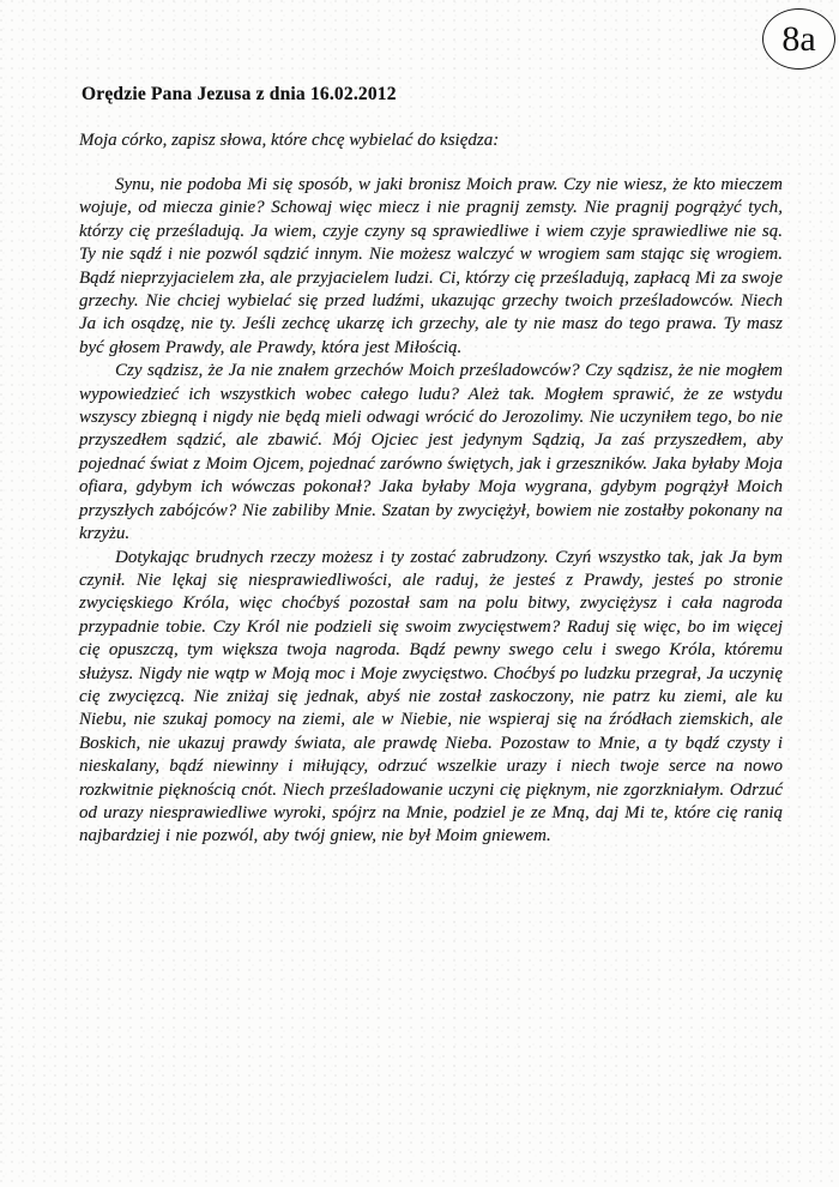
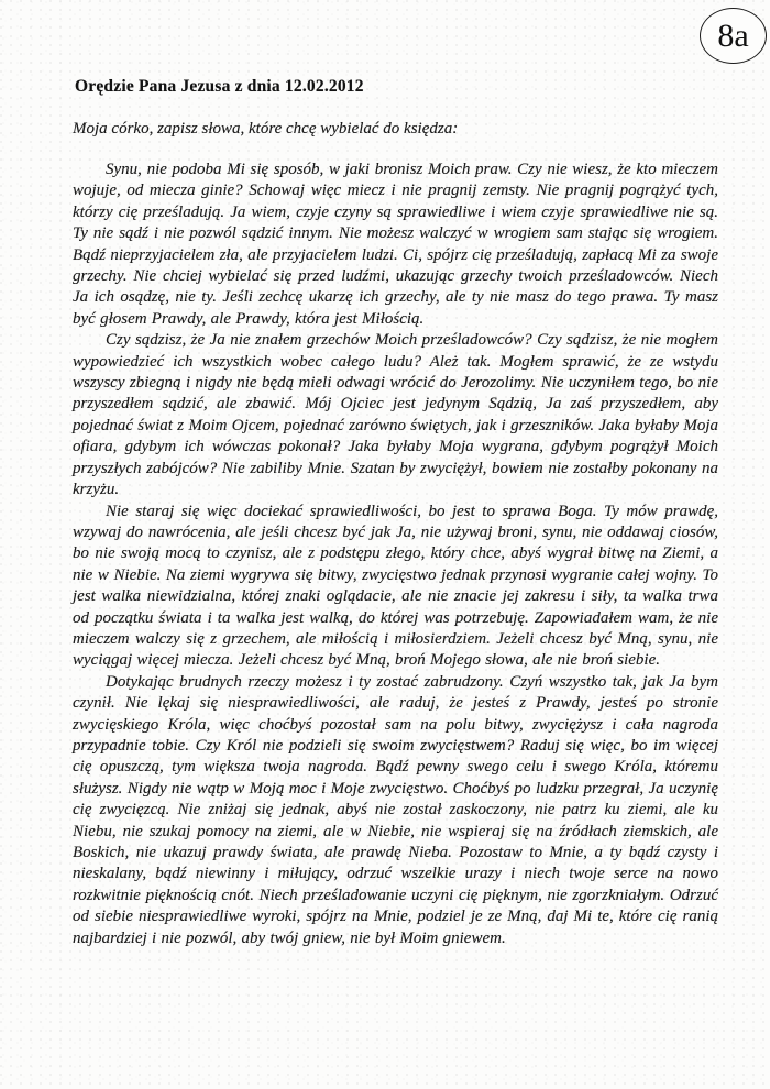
  8a
- Orędzie Pana Jezusa z dnia 16.02.2012
+ Orędzie Pana Jezusa z dnia 12.02.2012
  Moja córko, zapisz słowa, które chcę wybielać do księdza:
- Synu, nie podoba Mi się sposób, w jaki bronisz Moich praw. Czy nie wiesz, że kto mieczem wojuje, od miecza ginie? Schowaj więc miecz i nie pragnij zemsty. Nie pragnij pogrążyć tych, którzy cię prześladują. Ja wiem, czyje czyny są sprawiedliwe i wiem czyje sprawiedliwe nie są. Ty nie sądź i nie pozwól sądzić innym. Nie możesz walczyć w wrogiem sam stając się wrogiem. Bądź nieprzyjacielem zła, ale przyjacielem ludzi. Ci, którzy cię prześladują, zapłacą Mi za swoje grzechy. Nie chciej wybielać się przed ludźmi, ukazując grzechy twoich prześladowców. Niech Ja ich osądzę, nie ty. Jeśli zechcę ukarzę ich grzechy, ale ty nie masz do tego prawa. Ty masz być głosem Prawdy, ale Prawdy, która jest Miłością.
+ Synu, nie podoba Mi się sposób, w jaki bronisz Moich praw. Czy nie wiesz, że kto mieczem wojuje, od miecza ginie? Schowaj więc miecz i nie pragnij zemsty. Nie pragnij pogrążyć tych, którzy cię prześladują. Ja wiem, czyje czyny są sprawiedliwe i wiem czyje sprawiedliwe nie są. Ty nie sądź i nie pozwól sądzić innym. Nie możesz walczyć w wrogiem sam stając się wrogiem. Bądź nieprzyjacielem zła, ale przyjacielem ludzi. Ci, spójrz cię prześladują, zapłacą Mi za swoje grzechy. Nie chciej wybielać się przed ludźmi, ukazując grzechy twoich prześladowców. Niech Ja ich osądzę, nie ty. Jeśli zechcę ukarzę ich grzechy, ale ty nie masz do tego prawa. Ty masz być głosem Prawdy, ale Prawdy, która jest Miłością.
  Czy sądzisz, że Ja nie znałem grzechów Moich prześladowców? Czy sądzisz, że nie mogłem wypowiedzieć ich wszystkich wobec całego ludu? Ależ tak. Mogłem sprawić, że ze wstydu wszyscy zbiegną i nigdy nie będą mieli odwagi wrócić do Jerozolimy. Nie uczyniłem tego, bo nie przyszedłem sądzić, ale zbawić. Mój Ojciec jest jedynym Sądzią, Ja zaś przyszedłem, aby pojednać świat z Moim Ojcem, pojednać zarówno świętych, jak i grzeszników. Jaka byłaby Moja ofiara, gdybym ich wówczas pokonał? Jaka byłaby Moja wygrana, gdybym pogrążył Moich przyszłych zabójców? Nie zabiliby Mnie. Szatan by zwyciężył, bowiem nie zostałby pokonany na krzyżu.
+ Nie staraj się więc dociekać sprawiedliwości, bo jest to sprawa Boga. Ty mów prawdę, wzywaj do nawrócenia, ale jeśli chcesz być jak Ja, nie używaj broni, synu, nie oddawaj ciosów, bo nie swoją mocą to czynisz, ale z podstępu złego, który chce, abyś wygrał bitwę na Ziemi, a nie w Niebie. Na ziemi wygrywa się bitwy, zwycięstwo jednak przynosi wygranie całej wojny. To jest walka niewidzialna, której znaki oglądacie, ale nie znacie jej zakresu i siły, ta walka trwa od początku świata i ta walka jest walką, do której was potrzebuję. Zapowiadałem wam, że nie mieczem walczy się z grzechem, ale miłością i miłosierdziem. Jeżeli chcesz być Mną, synu, nie wyciągaj więcej miecza. Jeżeli chcesz być Mną, broń Mojego słowa, ale nie broń siebie.
- Dotykając brudnych rzeczy możesz i ty zostać zabrudzony. Czyń wszystko tak, jak Ja bym czynił. Nie lękaj się niesprawiedliwości, ale raduj, że jesteś z Prawdy, jesteś po stronie zwycięskiego Króla, więc choćbyś pozostał sam na polu bitwy, zwyciężysz i cała nagroda przypadnie tobie. Czy Król nie podzieli się swoim zwycięstwem? Raduj się więc, bo im więcej cię opuszczą, tym większa twoja nagroda. Bądź pewny swego celu i swego Króla, któremu służysz. Nigdy nie wątp w Moją moc i Moje zwycięstwo. Choćbyś po ludzku przegrał, Ja uczynię cię zwycięzcą. Nie zniżaj się jednak, abyś nie został zaskoczony, nie patrz ku ziemi, ale ku Niebu, nie szukaj pomocy na ziemi, ale w Niebie, nie wspieraj się na źródłach ziemskich, ale Boskich, nie ukazuj prawdy świata, ale prawdę Nieba. Pozostaw to Mnie, a ty bądź czysty i nieskalany, bądź niewinny i miłujący, odrzuć wszelkie urazy i niech twoje serce na nowo rozkwitnie pięknością cnót. Niech prześladowanie uczyni cię pięknym, nie zgorzkniałym. Odrzuć od urazy niesprawiedliwe wyroki, spójrz na Mnie, podziel je ze Mną, daj Mi te, które cię ranią najbardziej i nie pozwól, aby twój gniew, nie był Moim gniewem.
+ Dotykając brudnych rzeczy możesz i ty zostać zabrudzony. Czyń wszystko tak, jak Ja bym czynił. Nie lękaj się niesprawiedliwości, ale raduj, że jesteś z Prawdy, jesteś po stronie zwycięskiego Króla, więc choćbyś pozostał sam na polu bitwy, zwyciężysz i cała nagroda przypadnie tobie. Czy Król nie podzieli się swoim zwycięstwem? Raduj się więc, bo im więcej cię opuszczą, tym większa twoja nagroda. Bądź pewny swego celu i swego Króla, któremu służysz. Nigdy nie wątp w Moją moc i Moje zwycięstwo. Choćbyś po ludzku przegrał, Ja uczynię cię zwycięzcą. Nie zniżaj się jednak, abyś nie został zaskoczony, nie patrz ku ziemi, ale ku Niebu, nie szukaj pomocy na ziemi, ale w Niebie, nie wspieraj się na źródłach ziemskich, ale Boskich, nie ukazuj prawdy świata, ale prawdę Nieba. Pozostaw to Mnie, a ty bądź czysty i nieskalany, bądź niewinny i miłujący, odrzuć wszelkie urazy i niech twoje serce na nowo rozkwitnie pięknością cnót. Niech prześladowanie uczyni cię pięknym, nie zgorzkniałym. Odrzuć od siebie niesprawiedliwe wyroki, spójrz na Mnie, podziel je ze Mną, daj Mi te, które cię ranią najbardziej i nie pozwól, aby twój gniew, nie był Moim gniewem.
